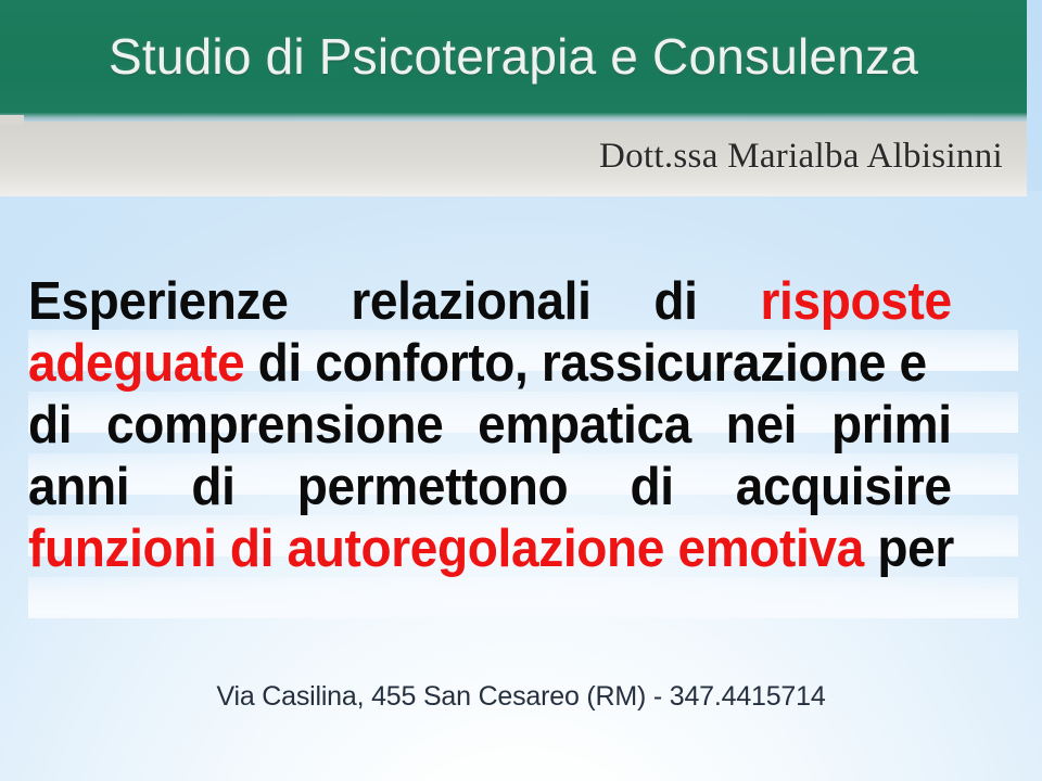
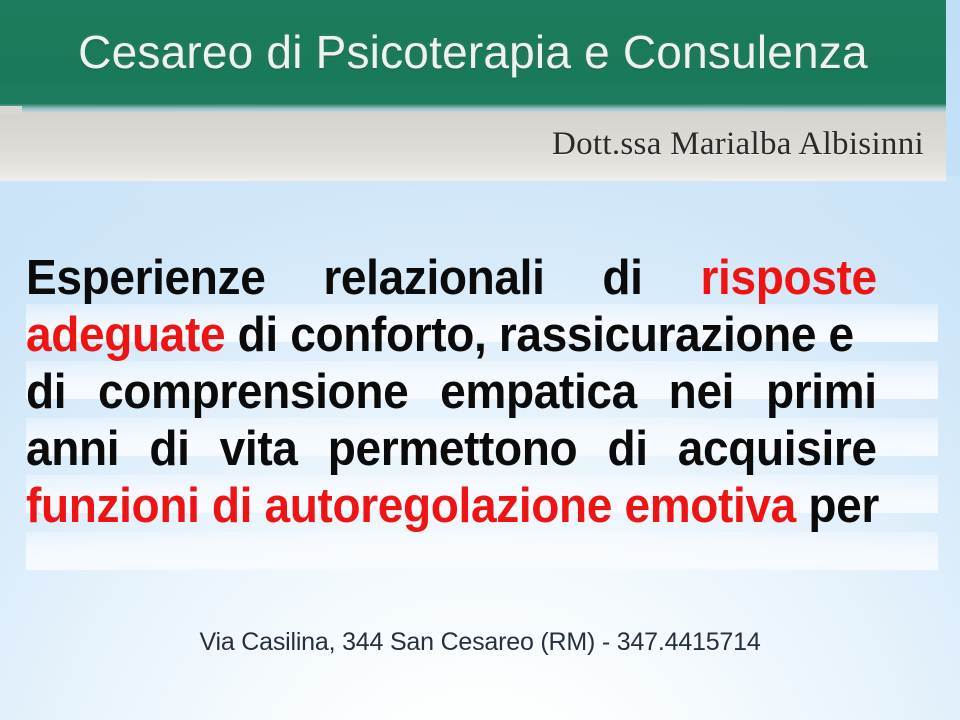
- Studio di Psicoterapia e Consulenza
+ Cesareo di Psicoterapia e Consulenza
  Dott.ssa Marialba Albisinni
  Esperienze
  relazionali
  di
  risposte
  adeguate di conforto, rassicurazione e
  di
  comprensione
  empatica
  nei
  primi
  anni
  di
+ vita
  permettono
  di
  acquisire
  funzioni di autoregolazione emotiva per
- Via Casilina, 455 San Cesareo (RM) - 347.4415714
+ Via Casilina, 344 San Cesareo (RM) - 347.4415714
